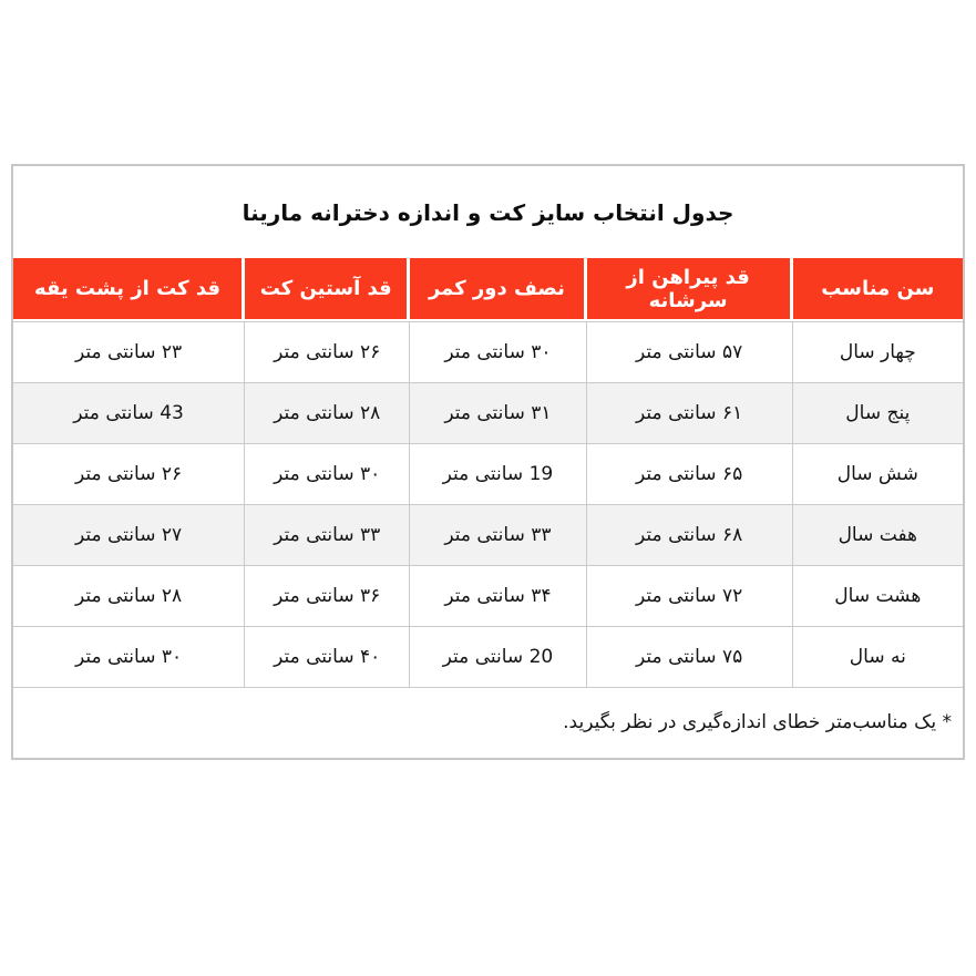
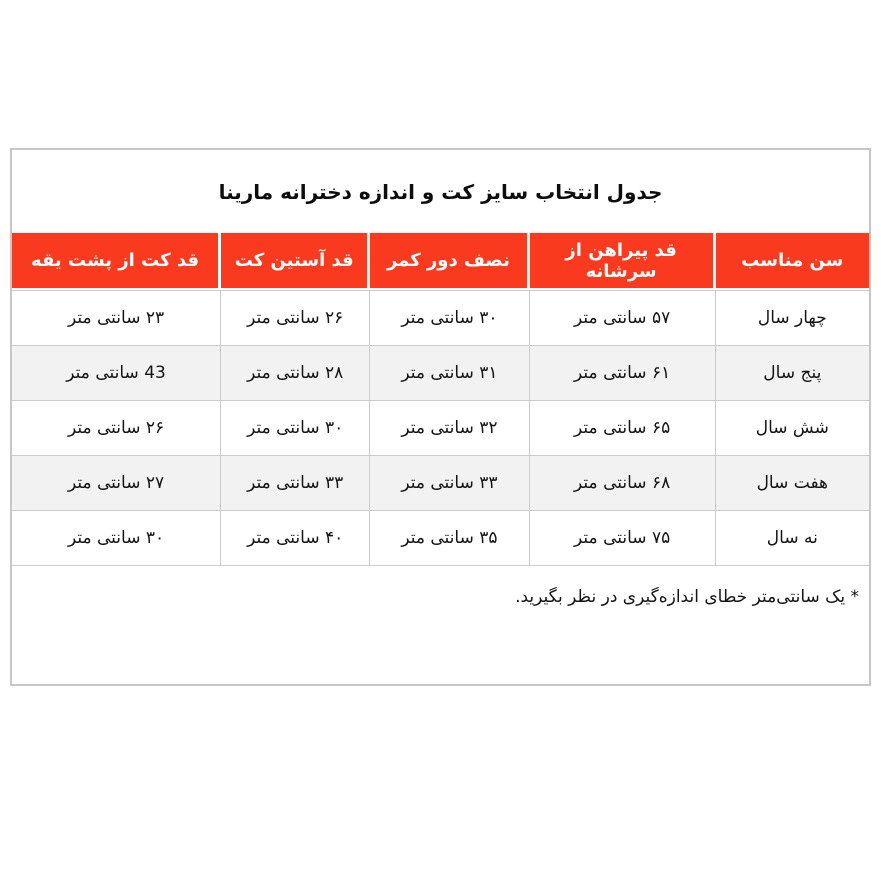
  جدول انتخاب سایز کت و اندازه دخترانه مارینا
  سن مناسب	قد پیراهن از سرشانه	نصف دور کمر	قد آستین کت	قد کت از پشت یقه
  چهار سال	۵۷ سانتی متر	۳۰ سانتی متر	۲۶ سانتی متر	۲۳ سانتی متر
  پنج سال	۶۱ سانتی متر	۳۱ سانتی متر	۲۸ سانتی متر	43 سانتی متر
- شش سال	۶۵ سانتی متر	19 سانتی متر	۳۰ سانتی متر	۲۶ سانتی متر
+ شش سال	۶۵ سانتی متر	۳۲ سانتی متر	۳۰ سانتی متر	۲۶ سانتی متر
  هفت سال	۶۸ سانتی متر	۳۳ سانتی متر	۳۳ سانتی متر	۲۷ سانتی متر
- هشت سال	۷۲ سانتی متر	۳۴ سانتی متر	۳۶ سانتی متر	۲۸ سانتی متر
- نه سال	۷۵ سانتی متر	20 سانتی متر	۴۰ سانتی متر	۳۰ سانتی متر
+ نه سال	۷۵ سانتی متر	۳۵ سانتی متر	۴۰ سانتی متر	۳۰ سانتی متر
- * یک مناسب‌متر خطای اندازه‌گیری در نظر بگیرید.
+ * یک سانتی‌متر خطای اندازه‌گیری در نظر بگیرید.
